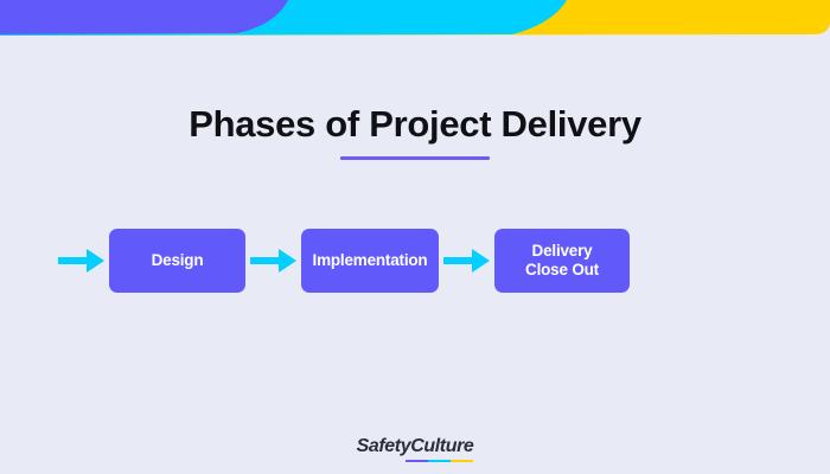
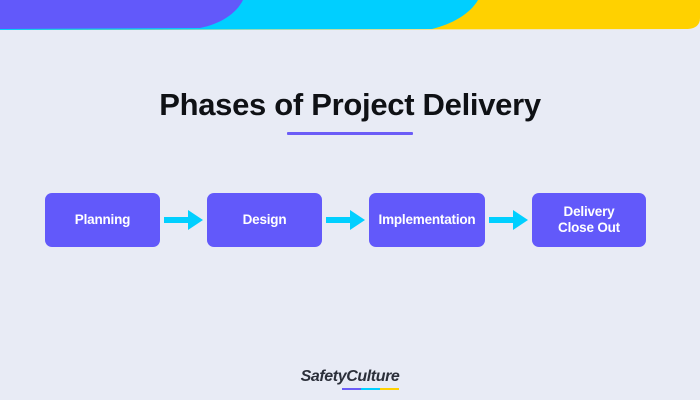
  Phases of Project Delivery
+ Planning
  Design
  Implementation
  Delivery
  Close Out
  SafetyCulture
